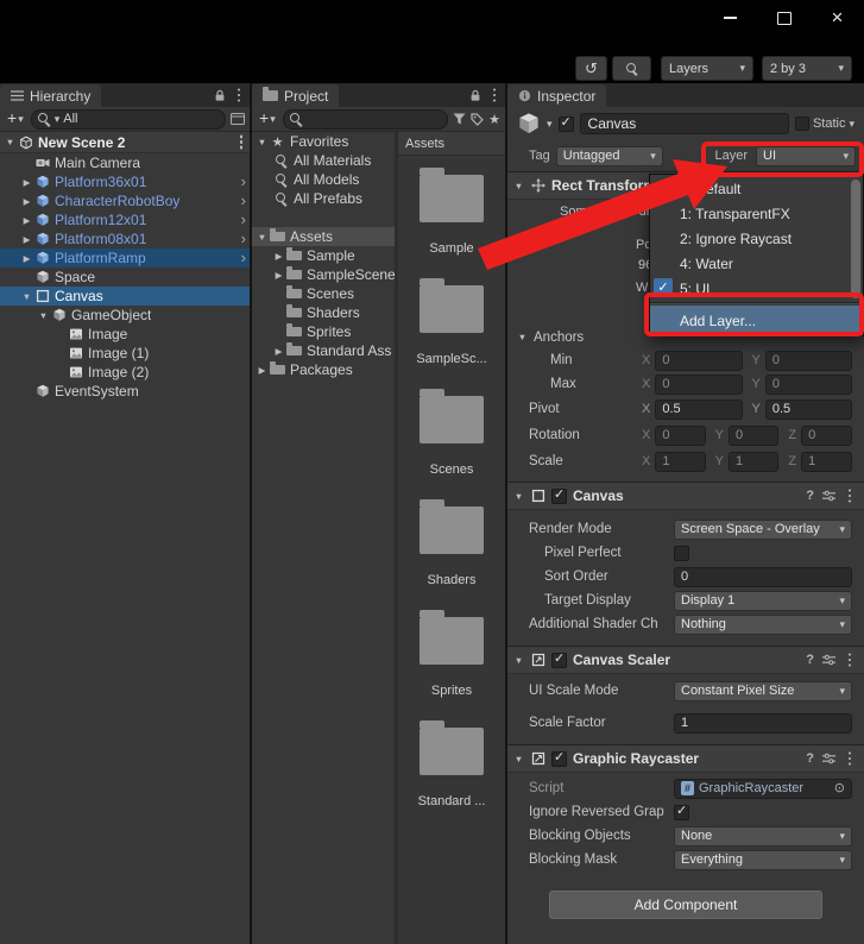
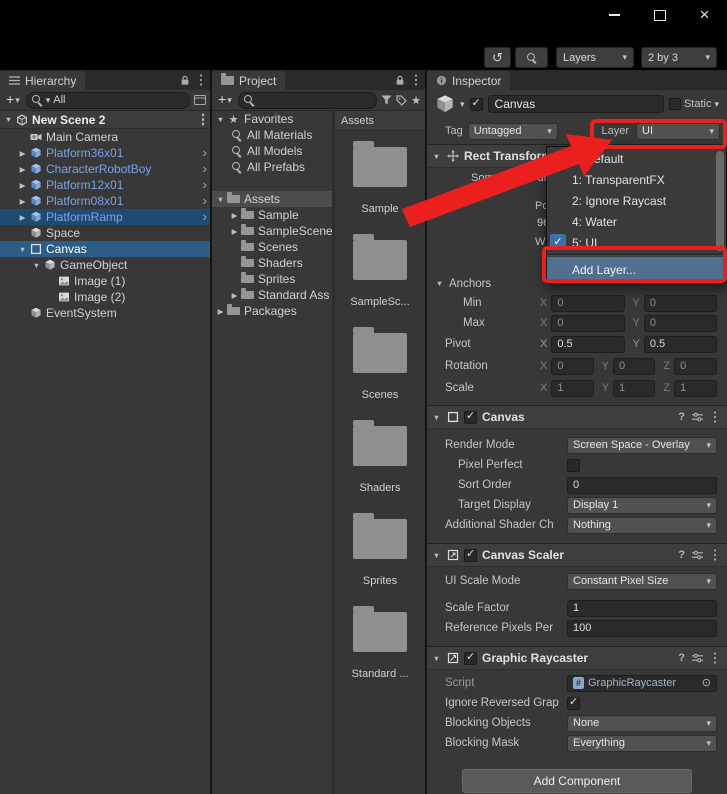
  Layers
  2 by 3
  Hierarchy
  All
  New Scene 2
  Main Camera
  Platform36x01
  CharacterRobotBoy
  Platform12x01
  Platform08x01
  PlatformRamp
  Space
  Canvas
  GameObject
- Image
  Image (1)
  Image (2)
  EventSystem
  Project
  Favorites
  All Materials
  All Models
  All Prefabs
  Assets
  Sample
  SampleScene
  Scenes
  Shaders
  Sprites
  Standard Ass
  Packages
  Assets
  Sample
  SampleSc...
  Scenes
  Shaders
  Sprites
  Standard ...
  Inspector
  Canvas
  Static
  Tag
  Untagged
  Layer
  UI
  Rect Transfor
  Anchors
  Min
  X
  0
  Y
  0
  Max
  X
  0
  Y
  0
  Pivot
  X
  0.5
  Y
  0.5
  Rotation
  X
  0
  Y
  0
  Z
  0
  Scale
  X
  1
  Y
  1
  Z
  1
  Canvas
  Render Mode
  Screen Space - Overlay
  Pixel Perfect
  Sort Order
  0
  Target Display
  Display 1
  Additional Shader Ch
  Nothing
  Canvas Scaler
  UI Scale Mode
  Constant Pixel Size
  Scale Factor
  1
+ Reference Pixels Per
+ 100
  Graphic Raycaster
  Script
  GraphicRaycaster
  Ignore Reversed Grap
  Blocking Objects
  None
  Blocking Mask
  Everything
  Add Component
  1: TransparentFX
  2: Ignore Raycast
  4: Water
  5: UI
  Add Layer...
